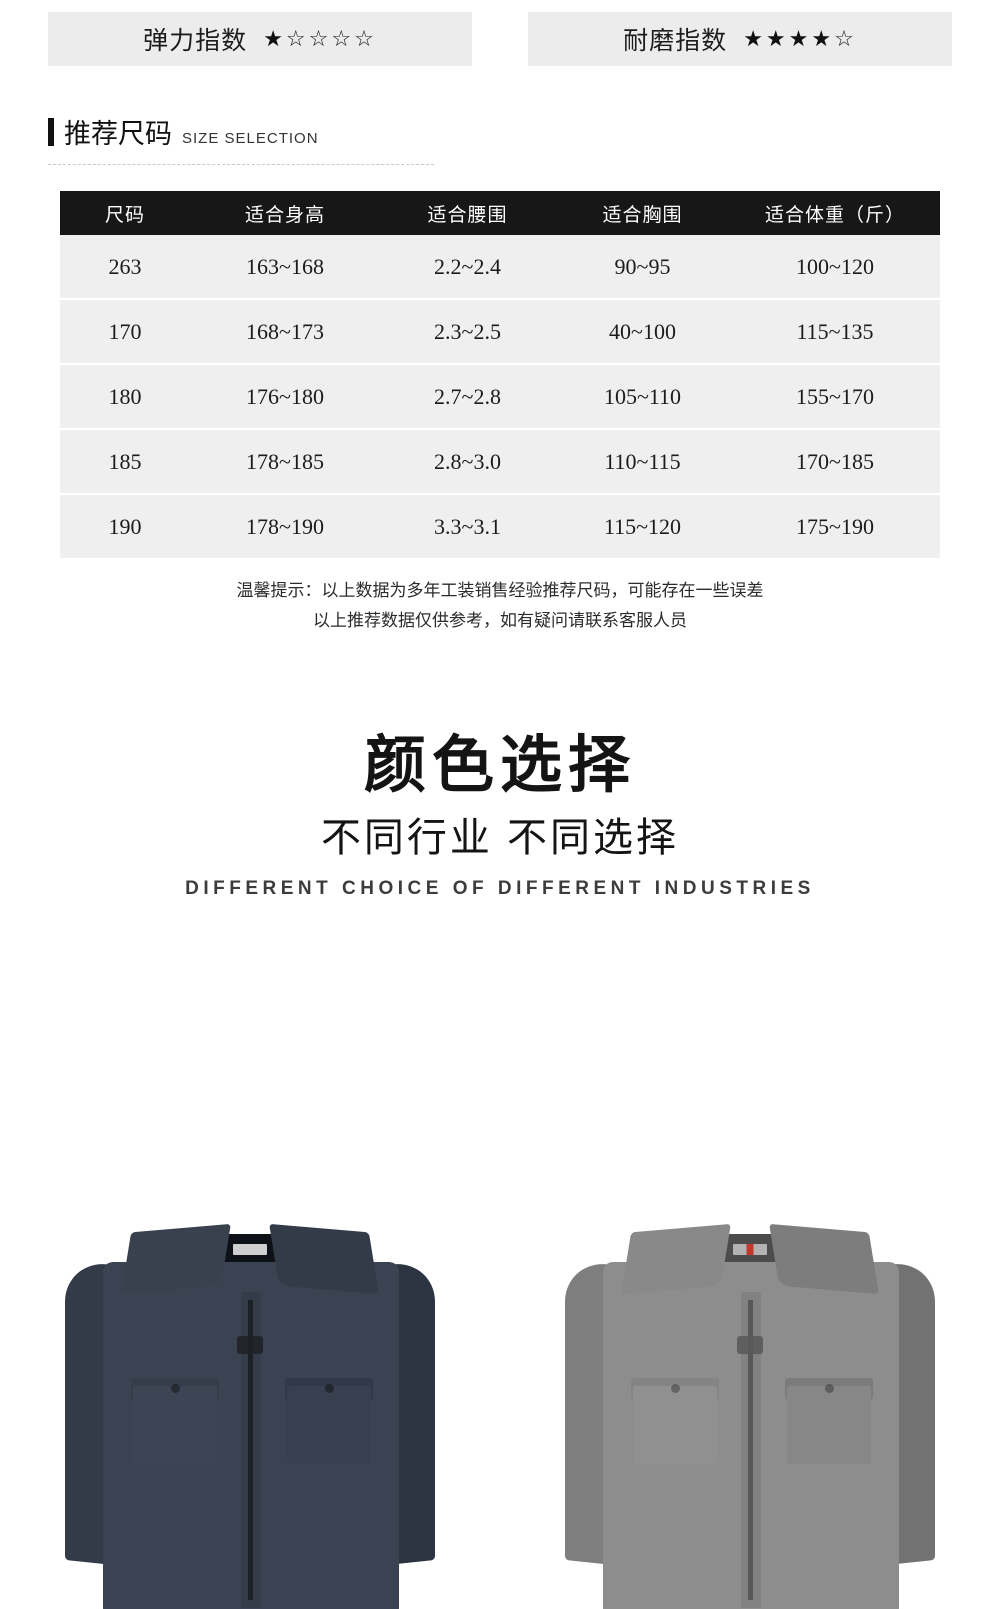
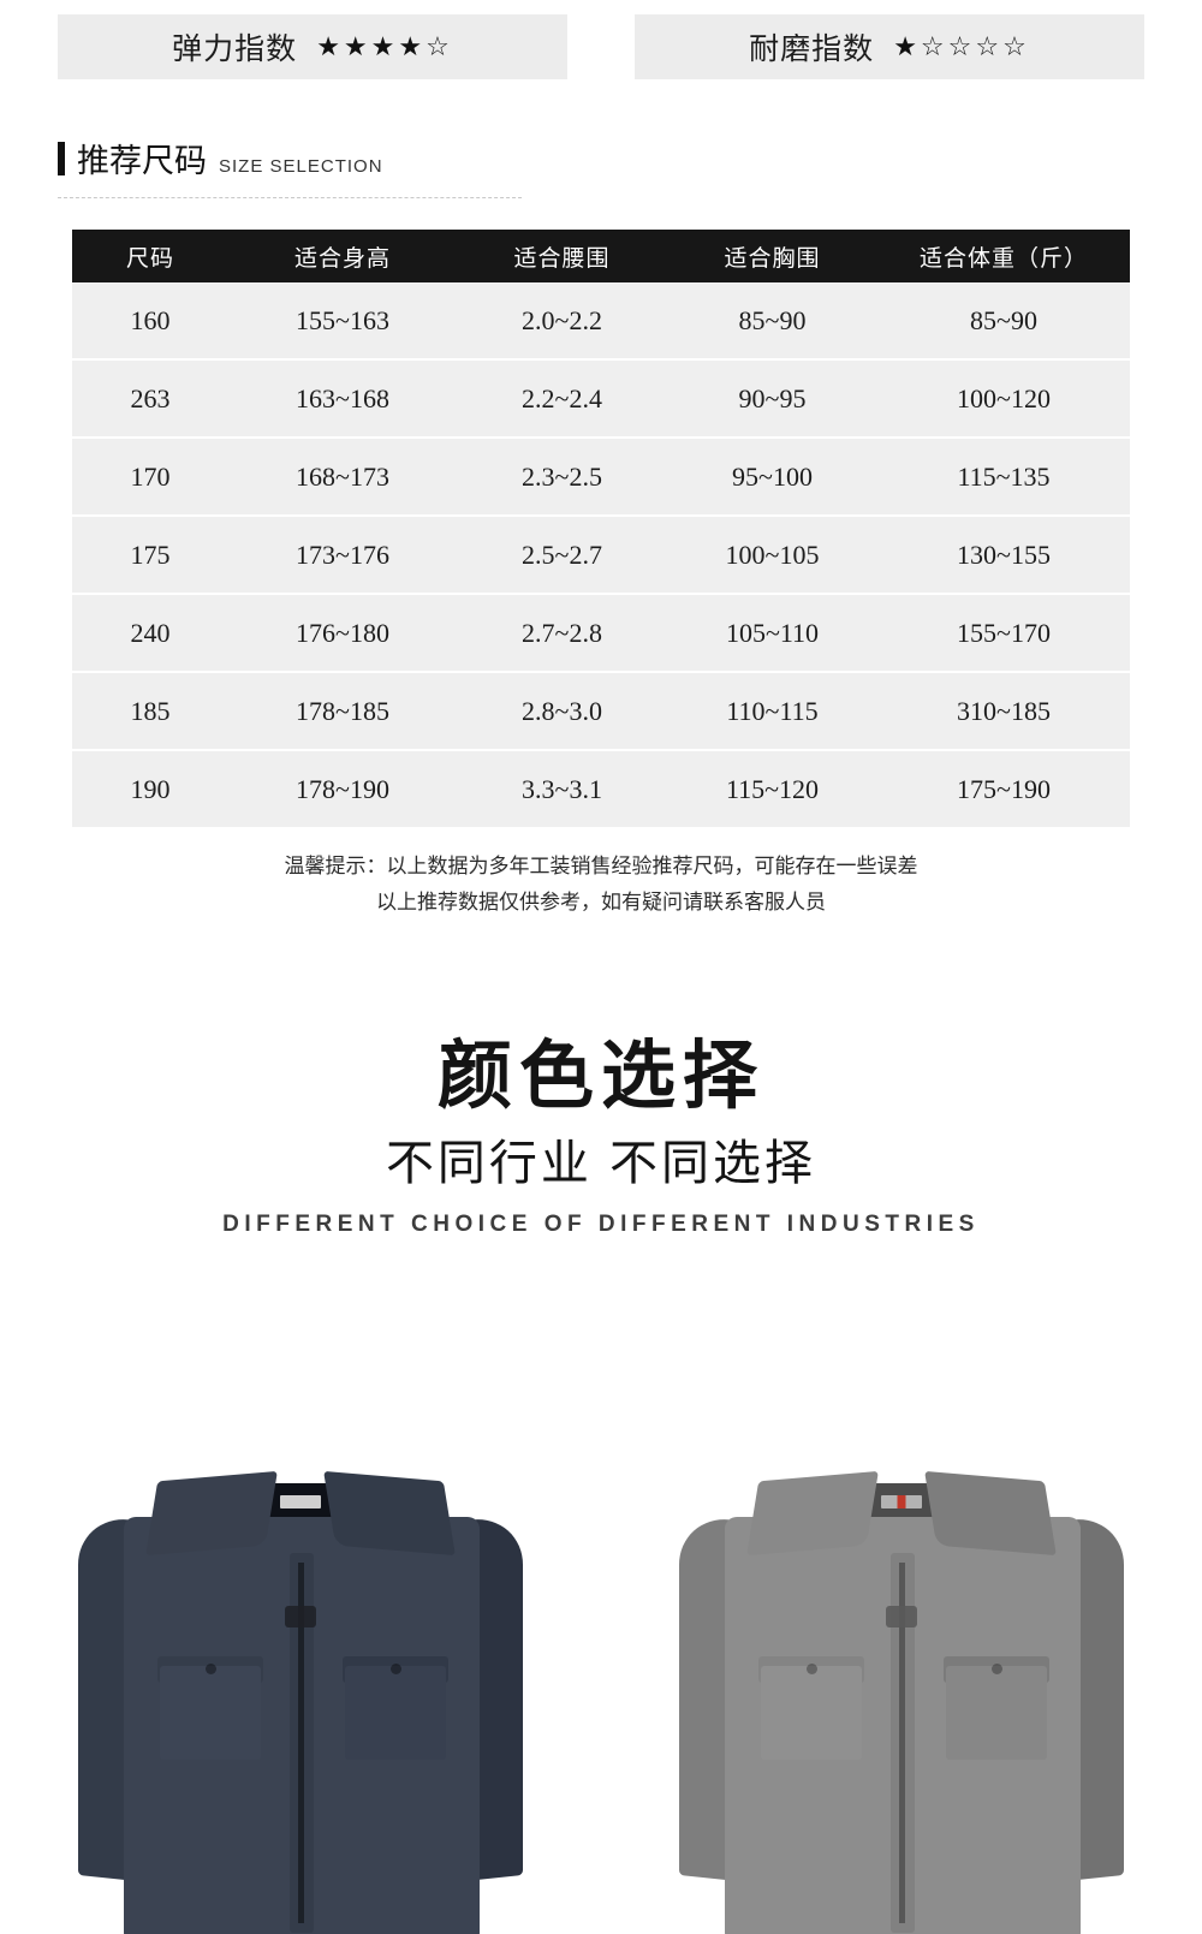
  弹力指数
- ★☆☆☆☆
+ ★★★★☆
  耐磨指数
- ★★★★☆
+ ★☆☆☆☆
  推荐尺码
  SIZE SELECTION
  尺码	适合身高	适合腰围	适合胸围	适合体重（斤）
+ 160	155~163	2.0~2.2	85~90	85~90
  263	163~168	2.2~2.4	90~95	100~120
- 170	168~173	2.3~2.5	40~100	115~135
+ 170	168~173	2.3~2.5	95~100	115~135
+ 175	173~176	2.5~2.7	100~105	130~155
- 180	176~180	2.7~2.8	105~110	155~170
+ 240	176~180	2.7~2.8	105~110	155~170
- 185	178~185	2.8~3.0	110~115	170~185
+ 185	178~185	2.8~3.0	110~115	310~185
  190	178~190	3.3~3.1	115~120	175~190
  温馨提示：以上数据为多年工装销售经验推荐尺码，可能存在一些误差
  以上推荐数据仅供参考，如有疑问请联系客服人员
  颜色选择
  不同行业 不同选择
  DIFFERENT CHOICE OF DIFFERENT INDUSTRIES
